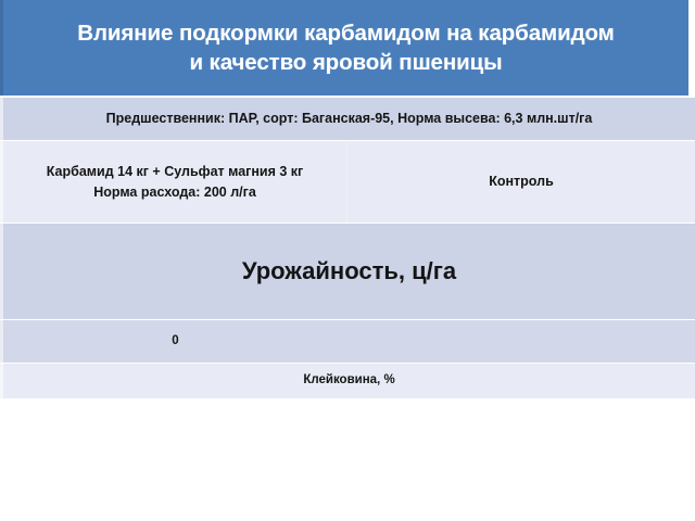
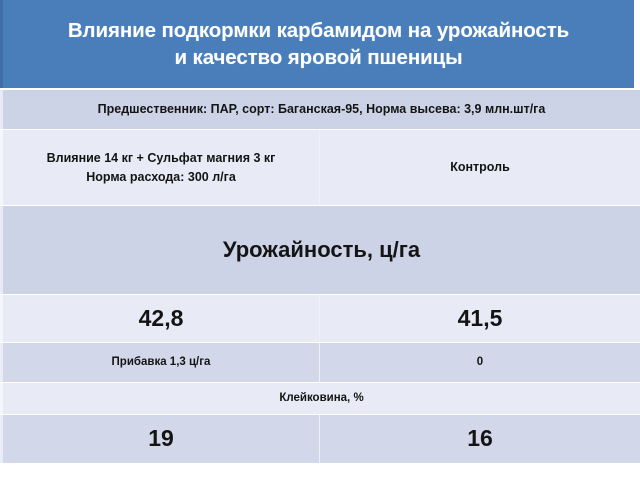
- Влияние подкормки карбамидом на карбамидом
+ Влияние подкормки карбамидом на урожайность
  и качество яровой пшеницы
- Предшественник: ПАР, сорт: Баганская-95, Норма высева: 6,3 млн.шт/га
+ Предшественник: ПАР, сорт: Баганская-95, Норма высева: 3,9 млн.шт/га
- Карбамид 14 кг + Сульфат магния 3 кг
+ Влияние 14 кг + Сульфат магния 3 кг
- Норма расхода: 200 л/га
+ Норма расхода: 300 л/га
  Контроль
  Урожайность, ц/га
+ 42,8
+ 41,5
+ Прибавка 1,3 ц/га
  0
  Клейковина, %
+ 19
+ 16
